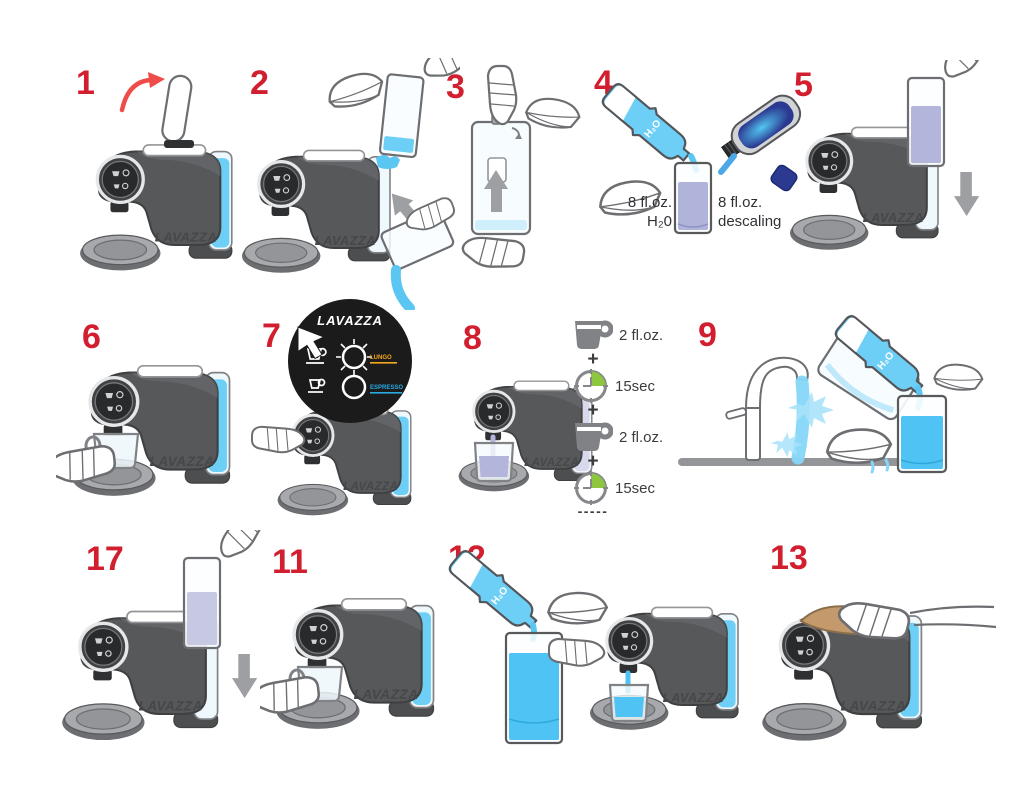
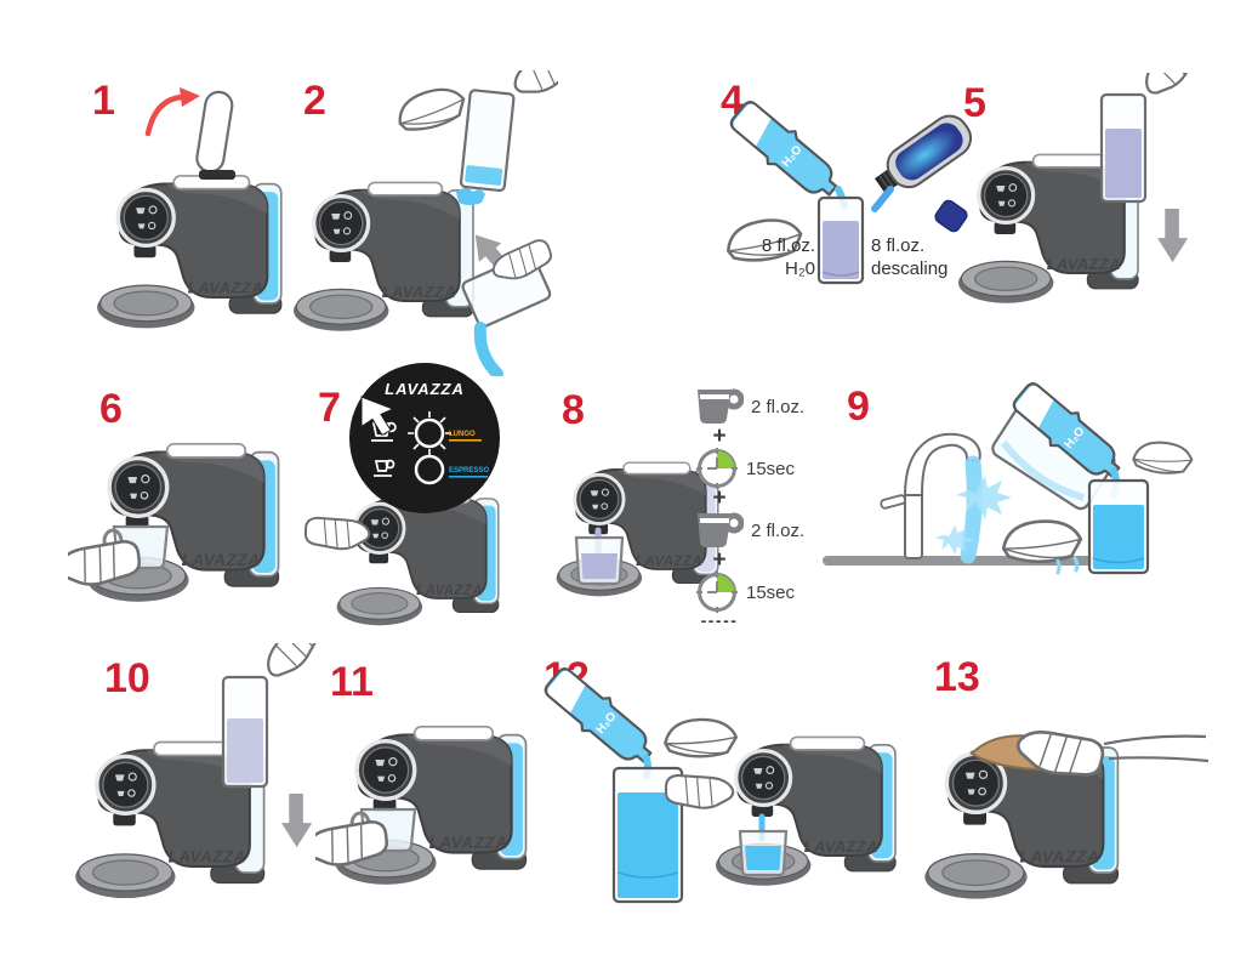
  1
  LAVAZZA
  2
  LAVAZZA
- 3
  4
  8 fl.oz.
  H₂0
  8 fl.oz.
  descaling
  5
  LAVAZZA
  6
  LAVAZZA
  7
  LAVAZZA
  LAVAZZA
  8
  LAVAZZA
  2 fl.oz.
  +
  15sec
  +
  2 fl.oz.
  +
  15sec
  -----
  9
- 17
+ 10
  LAVAZZA
  11
  LAVAZZA
  LAVAZZA
  13
  LAVAZZA
